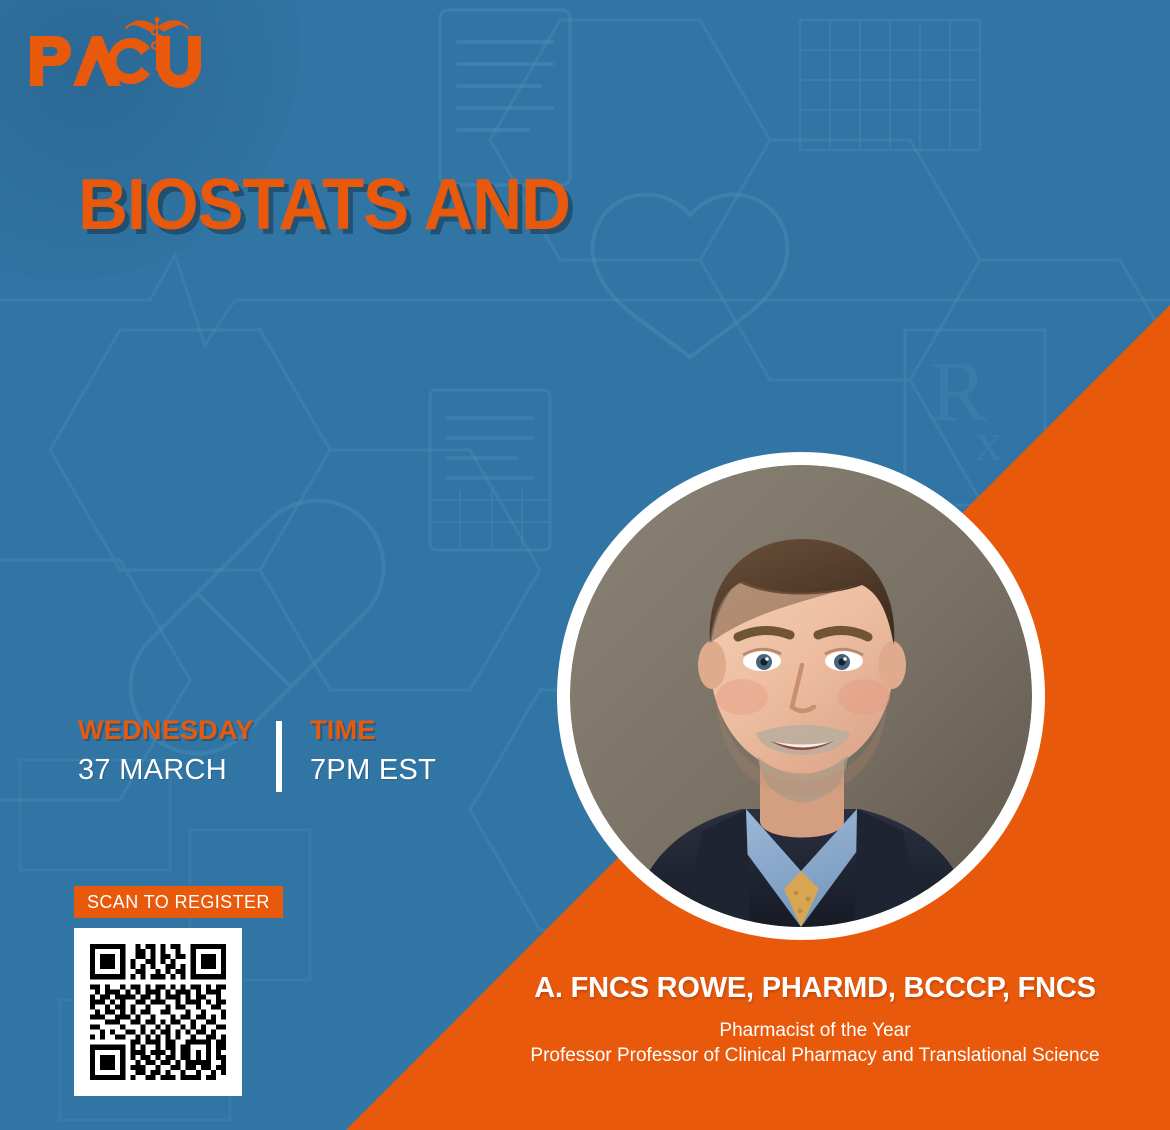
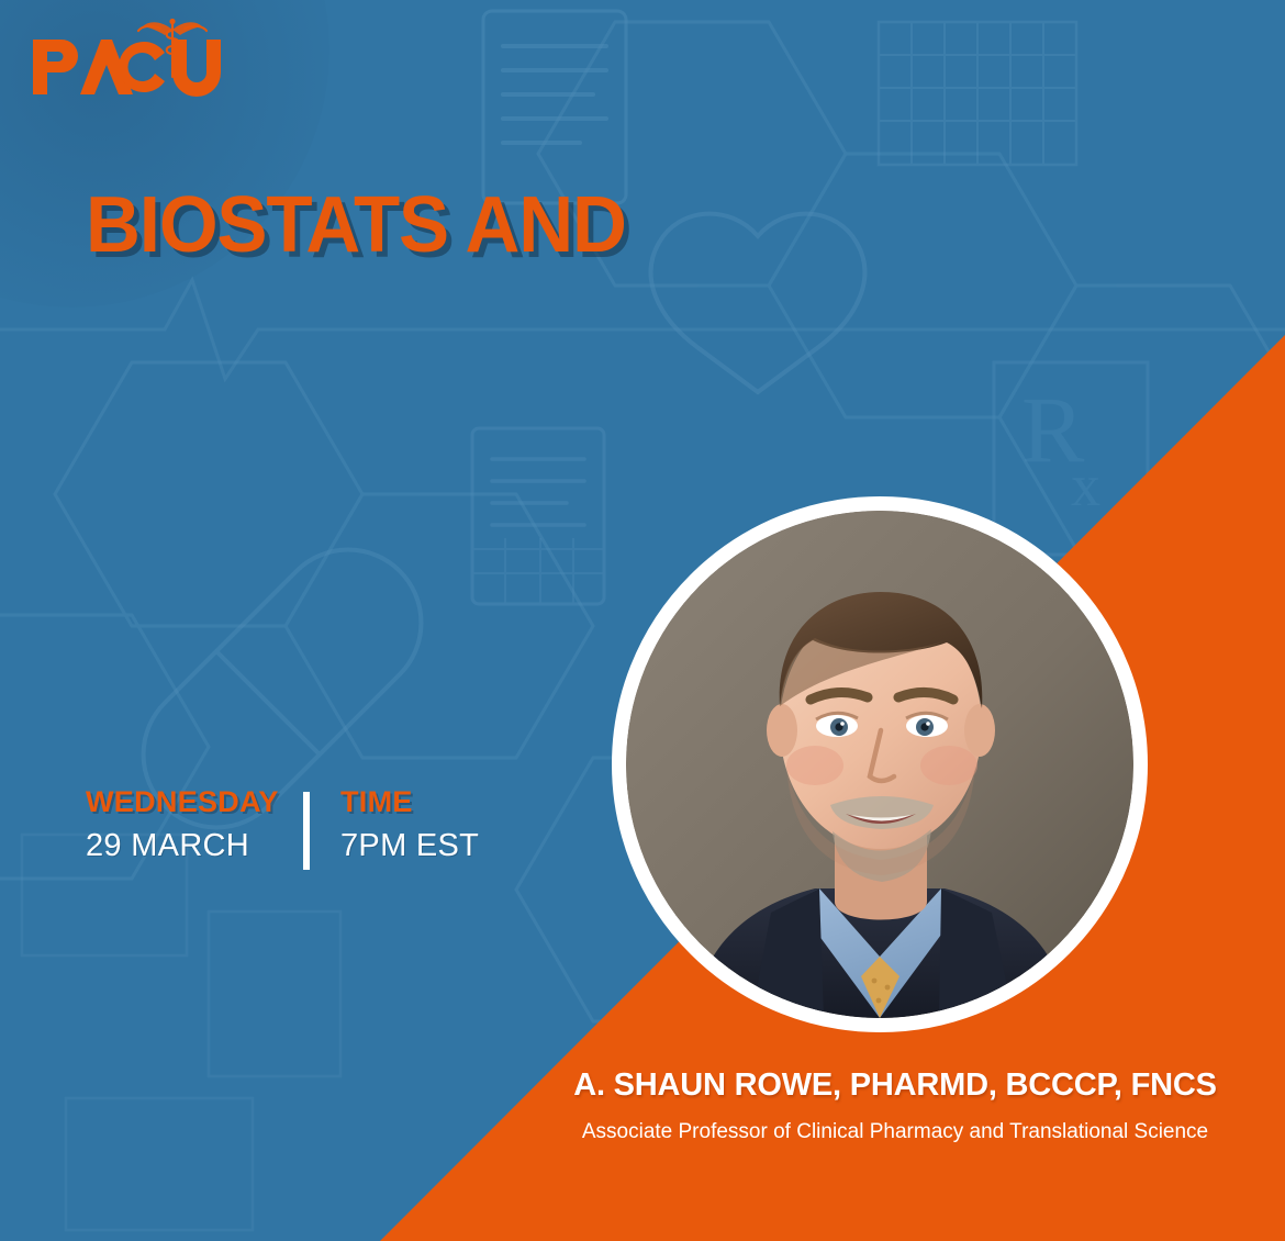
  x
  BIOSTATS AND
  WEDNESDAY
- 37 MARCH
+ 29 MARCH
  TIME
  7PM EST
- SCAN TO REGISTER
- A. FNCS ROWE, PHARMD, BCCCP, FNCS
+ A. SHAUN ROWE, PHARMD, BCCCP, FNCS
- Pharmacist of the Year
- Professor Professor of Clinical Pharmacy and Translational Science
+ Associate Professor of Clinical Pharmacy and Translational Science
